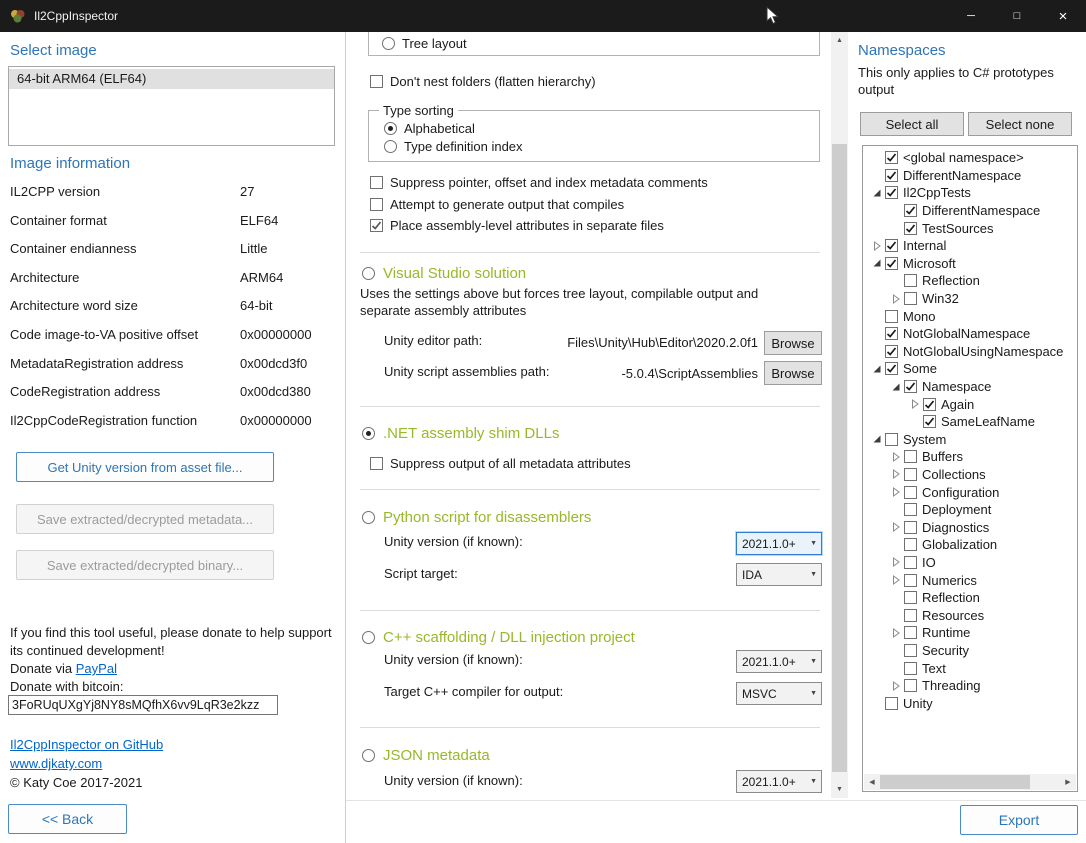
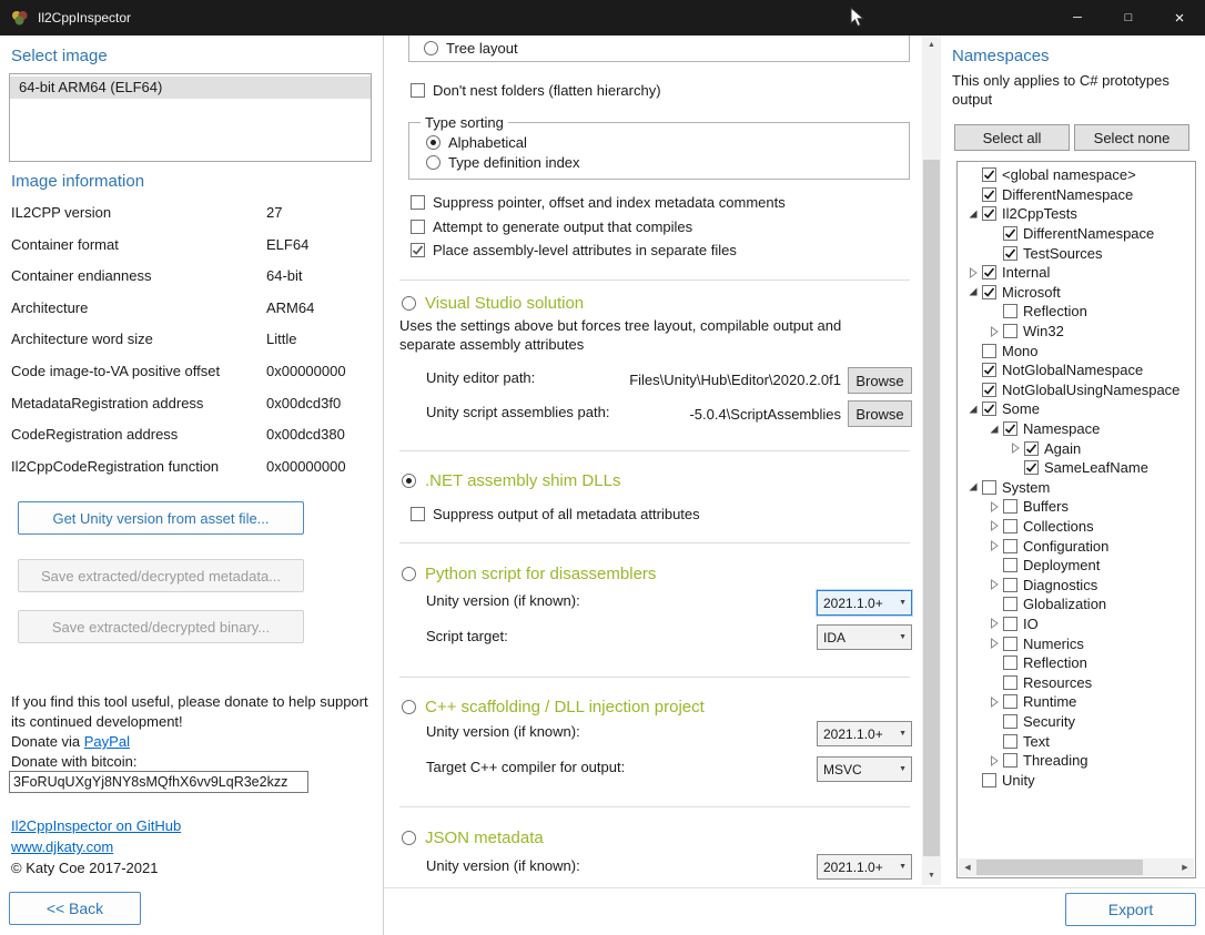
  Il2CppInspector
  ─
  □
  ×
  Select image
  64-bit ARM64 (ELF64)
  Image information
  IL2CPP version
  27
  Container format
  ELF64
  Container endianness
- Little
+ 64-bit
  Architecture
  ARM64
  Architecture word size
- 64-bit
+ Little
  Code image-to-VA positive offset
  0x00000000
  MetadataRegistration address
  0x00dcd3f0
  CodeRegistration address
  0x00dcd380
  Il2CppCodeRegistration function
  0x00000000
  Get Unity version from asset file...
  Save extracted/decrypted metadata...
  Save extracted/decrypted binary...
  If you find this tool useful, please donate to help support its continued development!
  Donate via PayPal
  Donate with bitcoin:
  3FoRUqUXgYj8NY8sMQfhX6vv9LqR3e2kzz
  Il2CppInspector on GitHub
  www.djkaty.com
  © Katy Coe 2017-2021
  << Back
  Tree layout
  Don't nest folders (flatten hierarchy)
  Type sorting
  Alphabetical
  Type definition index
  Suppress pointer, offset and index metadata comments
  Attempt to generate output that compiles
  Place assembly-level attributes in separate files
  Visual Studio solution
  Uses the settings above but forces tree layout, compilable output and separate assembly attributes
  Unity editor path:
  Files\Unity\Hub\Editor\2020.2.0f1
  Browse
  Unity script assemblies path:
  -5.0.4\ScriptAssemblies
  Browse
  .NET assembly shim DLLs
  Suppress output of all metadata attributes
  Python script for disassemblers
  Unity version (if known):
  2021.1.0+
  Script target:
  IDA
  C++ scaffolding / DLL injection project
  Unity version (if known):
  2021.1.0+
  Target C++ compiler for output:
  MSVC
  JSON metadata
  Unity version (if known):
  2021.1.0+
  Namespaces
  This only applies to C# prototypes output
  Select all
  Select none
  <global namespace>
  DifferentNamespace
  Il2CppTests
  DifferentNamespace
  TestSources
  Internal
  Microsoft
  Reflection
  Win32
  Mono
  NotGlobalNamespace
  NotGlobalUsingNamespace
  Some
  Namespace
  Again
  SameLeafName
  System
  Buffers
  Collections
  Configuration
  Deployment
  Diagnostics
  Globalization
  IO
  Numerics
  Reflection
  Resources
  Runtime
  Security
  Text
  Threading
  Unity
  Export
